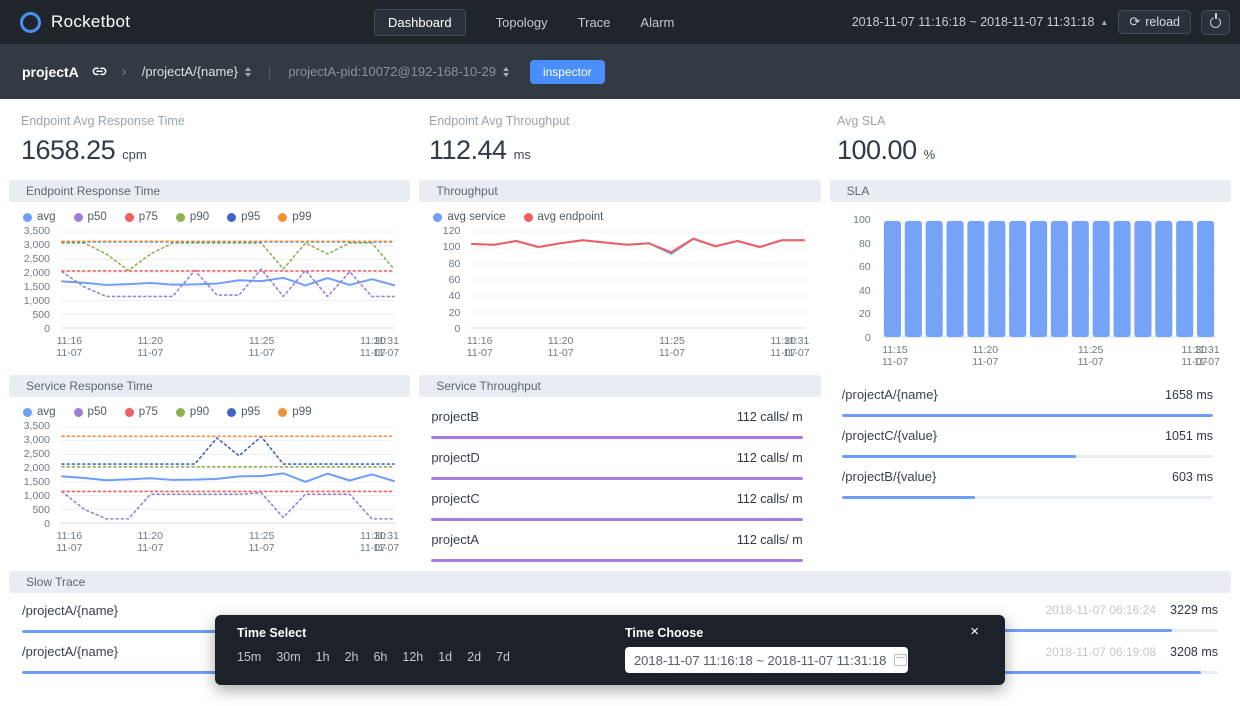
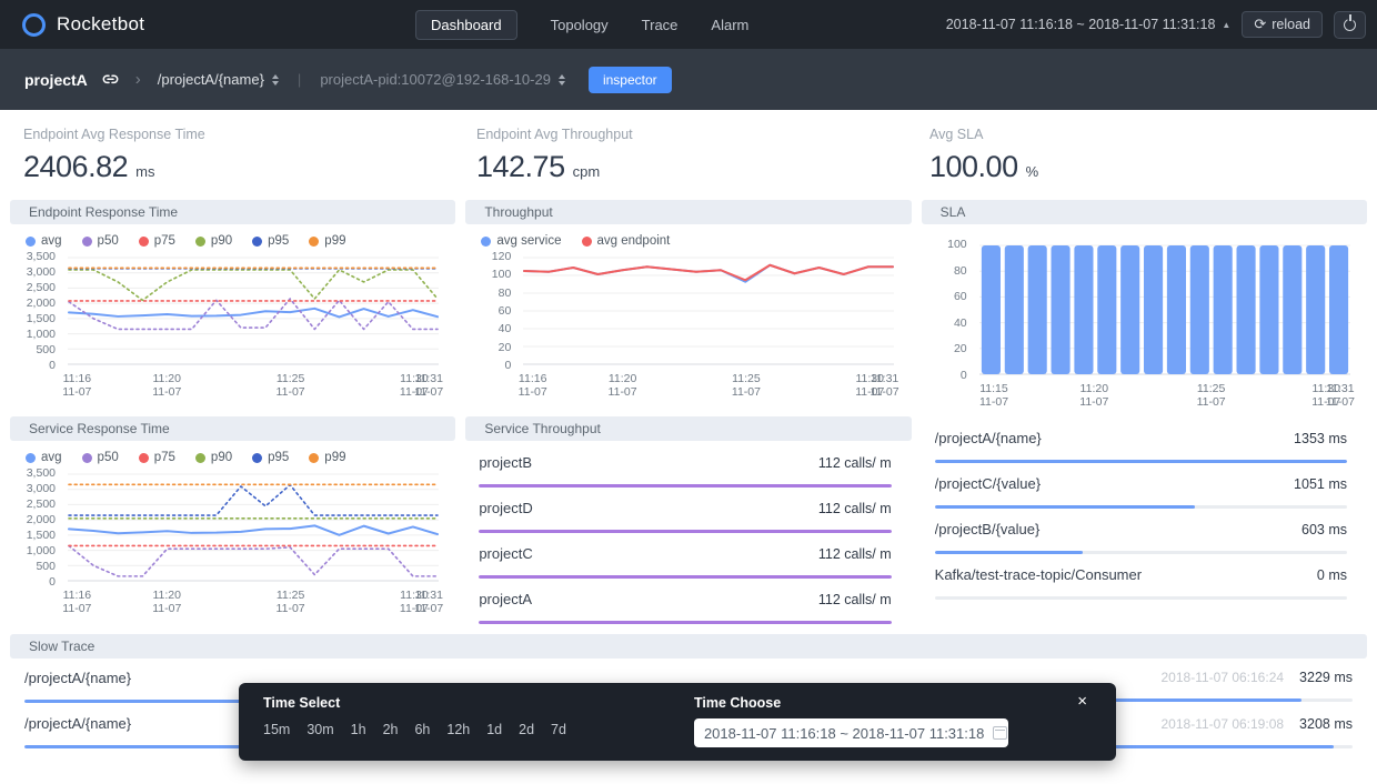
  Rocketbot
  Dashboard
  Topology
  Trace
  Alarm
  2018-11-07 11:16:18 ~ 2018-11-07 11:31:18
  ▲
  ⟳
  reload
  projectA
  ›
  /projectA/{name}
  |
  projectA-pid:10072@192-168-10-29
  inspector
  Endpoint Avg Response Time
- 1658.25
+ 2406.82
- cpm
+ ms
  Endpoint Avg Throughput
- 112.44
+ 142.75
- ms
+ cpm
  Avg SLA
  100.00
  %
  Endpoint Response Time
  avg
  p50
  p75
  p90
  p95
  p99
  3,500
  3,000
  2,500
  2,000
  1,500
  1,000
  500
  0
  11:16
  11-07
  11:20
  11-07
  11:25
  11-07
  11:30
  11-07
  11:31
  11-07
  Throughput
  avg service
  avg endpoint
  120
  100
  80
  60
  40
  20
  0
  11:16
  11-07
  11:20
  11-07
  11:25
  11-07
  11:30
  11-07
  11:31
  11-07
  SLA
  100
  80
  60
  40
  20
  0
  11:15
  11-07
  11:20
  11-07
  11:25
  11-07
  11:30
  11-07
  11:31
  11-07
  Service Response Time
  avg
  p50
  p75
  p90
  p95
  p99
  3,500
  3,000
  2,500
  2,000
  1,500
  1,000
  500
  0
  11:16
  11-07
  11:20
  11-07
  11:25
  11-07
  11:30
  11-07
  11:31
  11-07
  Service Throughput
  projectB
  112 calls/ m
  projectD
  112 calls/ m
  projectC
  112 calls/ m
  projectA
  112 calls/ m
  /projectA/{name}
- 1658 ms
+ 1353 ms
  /projectC/{value}
  1051 ms
  /projectB/{value}
  603 ms
+ Kafka/test-trace-topic/Consumer
+ 0 ms
  Slow Trace
  /projectA/{name}
  2018-11-07 06:16:24
  3229 ms
  /projectA/{name}
  2018-11-07 06:19:08
  3208 ms
  Time Select
  15m
  30m
  1h
  2h
  6h
  12h
  1d
  2d
  7d
  Time Choose
  2018-11-07 11:16:18 ~ 2018-11-07 11:31:18
  ×
